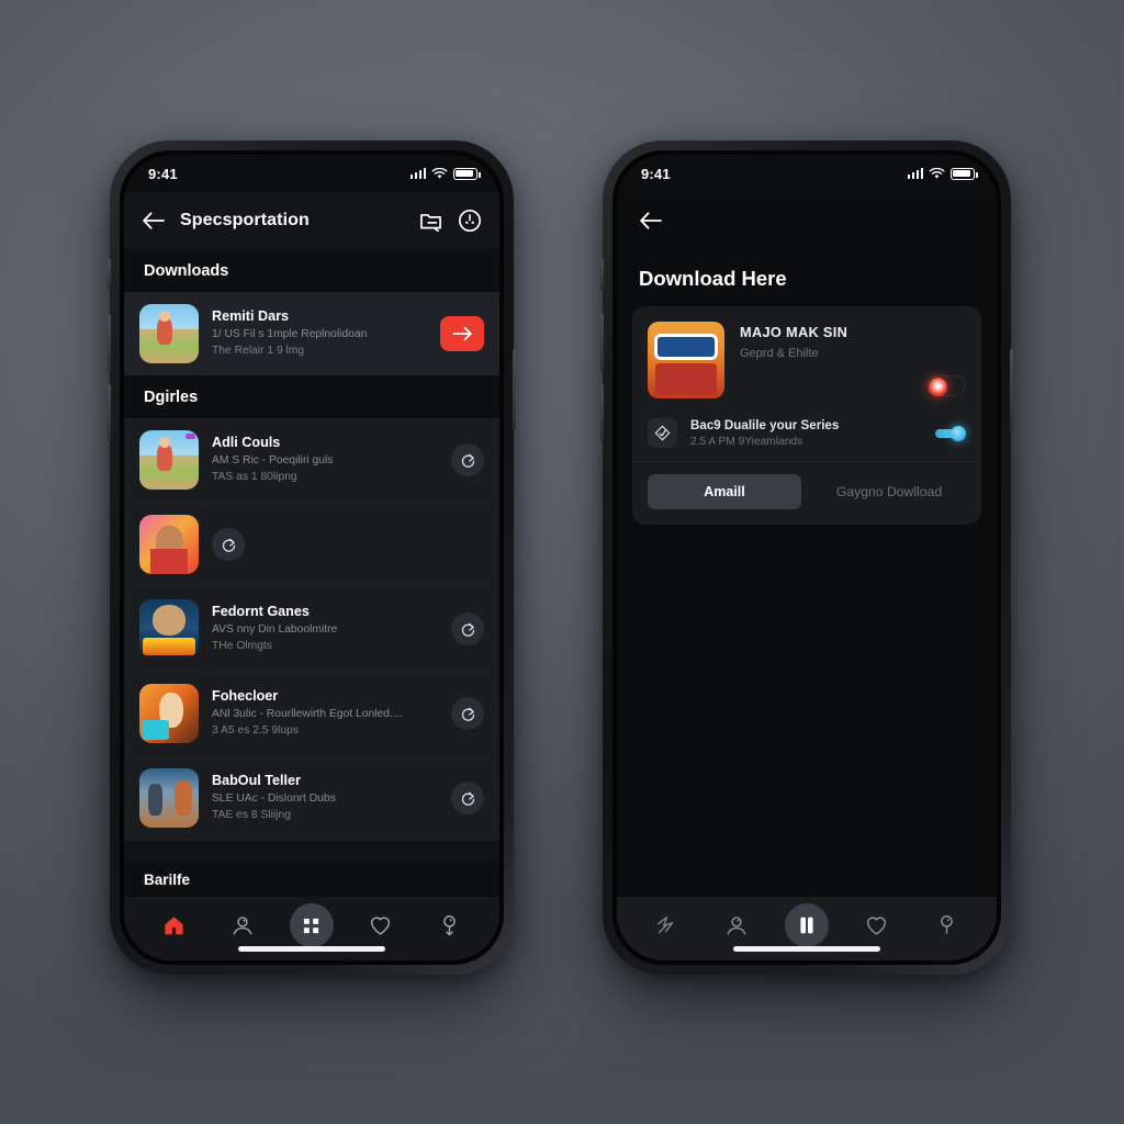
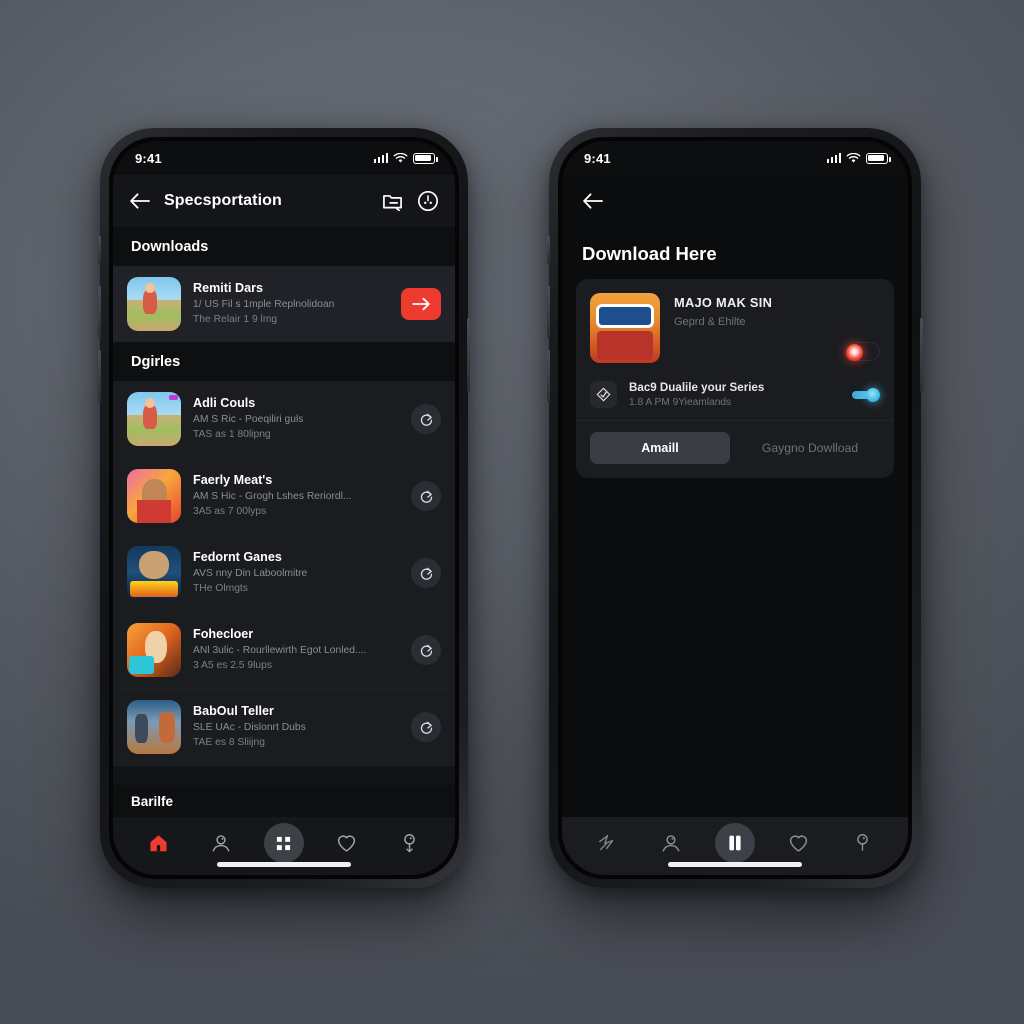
  9:41
  Specsportation
  Downloads
  Remiti Dars
  1/ US Fil s 1mple Replnolidoan
  The Relair 1 9 lmg
  Dgirles
  Adli Couls
  AM S Ric - Poeqiliri guls
  TAS as 1 80lipng
+ Faerly Meat's
+ AM S Hic - Grogh Lshes Reriordl...
+ 3A5 as 7 00lyps
  Fedornt Ganes
  AVS nny Din Laboolmitre
  THe Olmgts
  Fohecloer
  ANl 3ulic - Rourllewirth Egot Lonled....
  3 A5 es 2.5 9lups
  BabOul Teller
  SLE UAc - Dislonrt Dubs
  TAE es 8 Sliijng
  Barilfe
  9:41
  Download Here
  MAJO MAK SIN
  Geprd & Ehilte
  Bac9 Dualile your Series
- 2.5 A PM 9Yieamlands
+ 1.8 A PM 9Yieamlands
  Amaill
  Gaygno Dowlload
